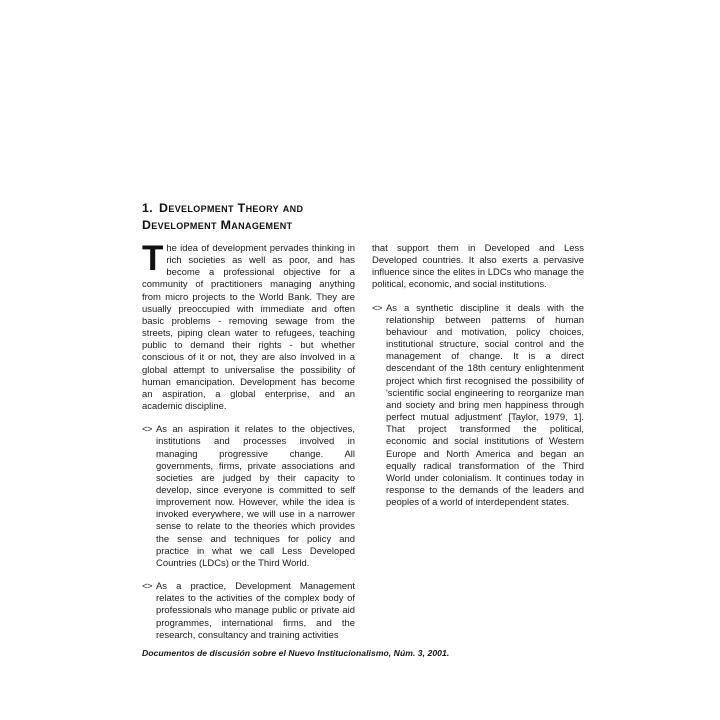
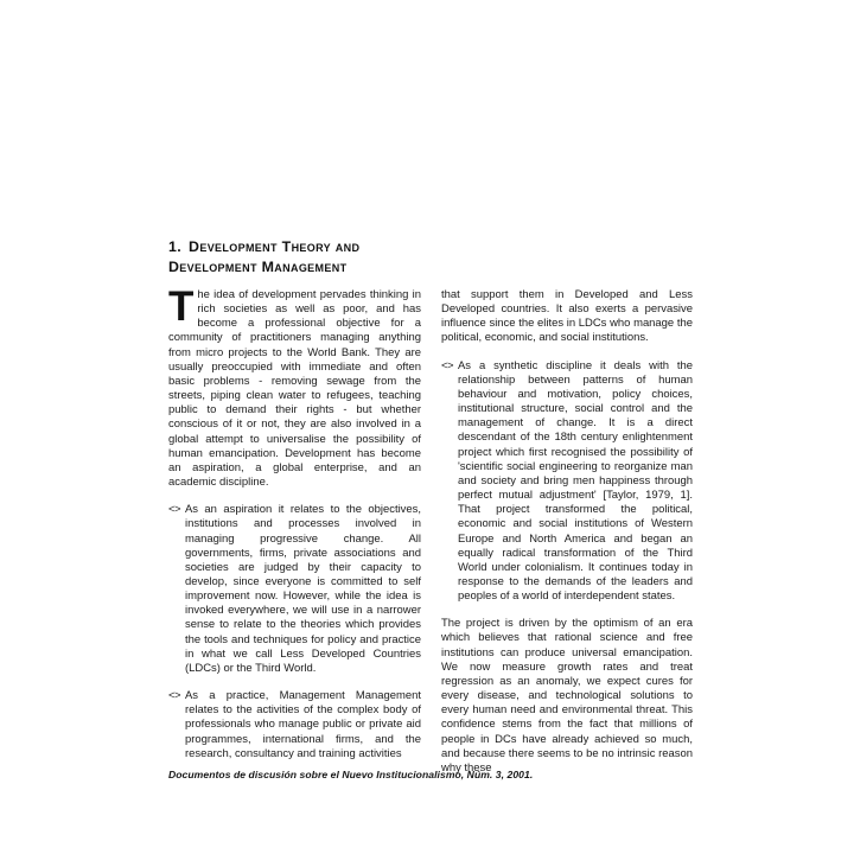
  1. Development Theory and
  Development Management
  T
  he idea of development pervades thinking in rich societies as well as poor, and has become a professional objective for a community of practitioners managing anything from micro projects to the World Bank. They are usually preoccupied with immediate and often basic problems - removing sewage from the streets, piping clean water to refugees, teaching public to demand their rights - but whether conscious of it or not, they are also involved in a global attempt to universalise the possibility of human emancipation. Development has become an aspiration, a global enterprise, and an academic discipline.
  <>
- As an aspiration it relates to the objectives, institutions and processes involved in managing progressive change. All governments, firms, private associations and societies are judged by their capacity to develop, since everyone is committed to self improvement now. However, while the idea is invoked everywhere, we will use in a narrower sense to relate to the theories which provides the sense and techniques for policy and practice in what we call Less Developed Countries (LDCs) or the Third World.
+ As an aspiration it relates to the objectives, institutions and processes involved in managing progressive change. All governments, firms, private associations and societies are judged by their capacity to develop, since everyone is committed to self improvement now. However, while the idea is invoked everywhere, we will use in a narrower sense to relate to the theories which provides the tools and techniques for policy and practice in what we call Less Developed Countries (LDCs) or the Third World.
  <>
- As a practice, Development Management relates to the activities of the complex body of professionals who manage public or private aid programmes, international firms, and the research, consultancy and training activities
+ As a practice, Management Management relates to the activities of the complex body of professionals who manage public or private aid programmes, international firms, and the research, consultancy and training activities
  that support them in Developed and Less Developed countries. It also exerts a pervasive influence since the elites in LDCs who manage the political, economic, and social institutions.
  <>
  As a synthetic discipline it deals with the relationship between patterns of human behaviour and motivation, policy choices, institutional structure, social control and the management of change. It is a direct descendant of the 18th century enlightenment project which first recognised the possibility of 'scientific social engineering to reorganize man and society and bring men happiness through perfect mutual adjustment' [Taylor, 1979, 1]. That project transformed the political, economic and social institutions of Western Europe and North America and began an equally radical transformation of the Third World under colonialism. It continues today in response to the demands of the leaders and peoples of a world of interdependent states.
+ The project is driven by the optimism of an era which believes that rational science and free institutions can produce universal emancipation. We now measure growth rates and treat regression as an anomaly, we expect cures for every disease, and technological solutions to every human need and environmental threat. This confidence stems from the fact that millions of people in DCs have already achieved so much, and because there seems to be no intrinsic reason why these
  Documentos de discusión sobre el Nuevo Institucionalismo, Núm. 3, 2001.
